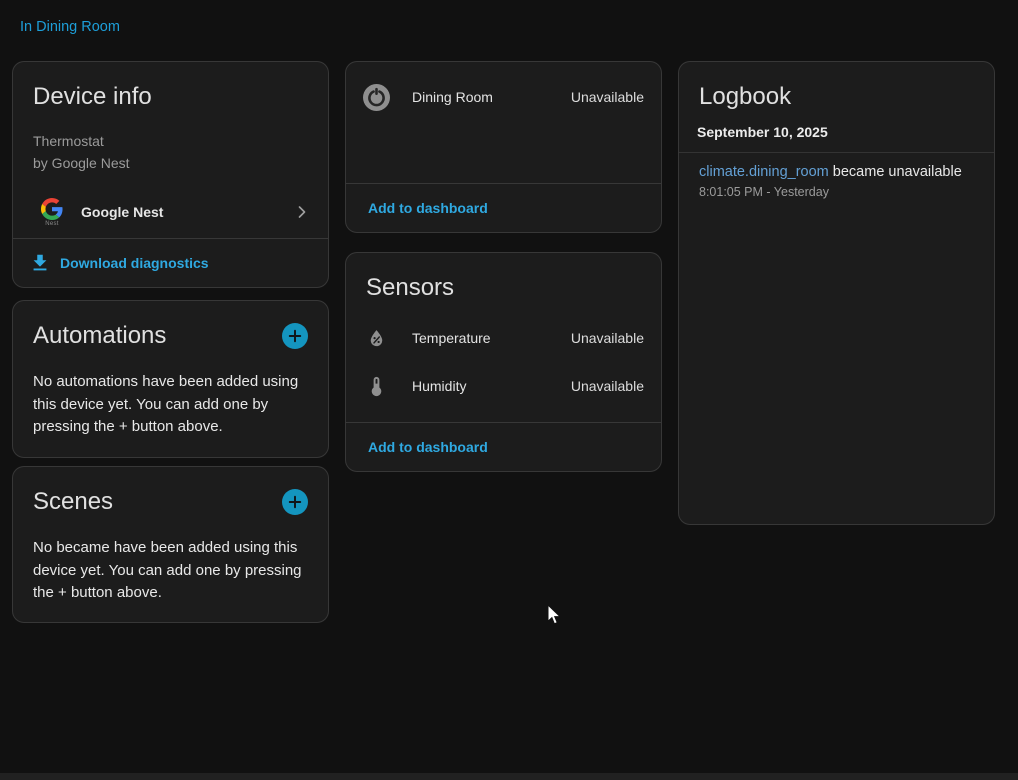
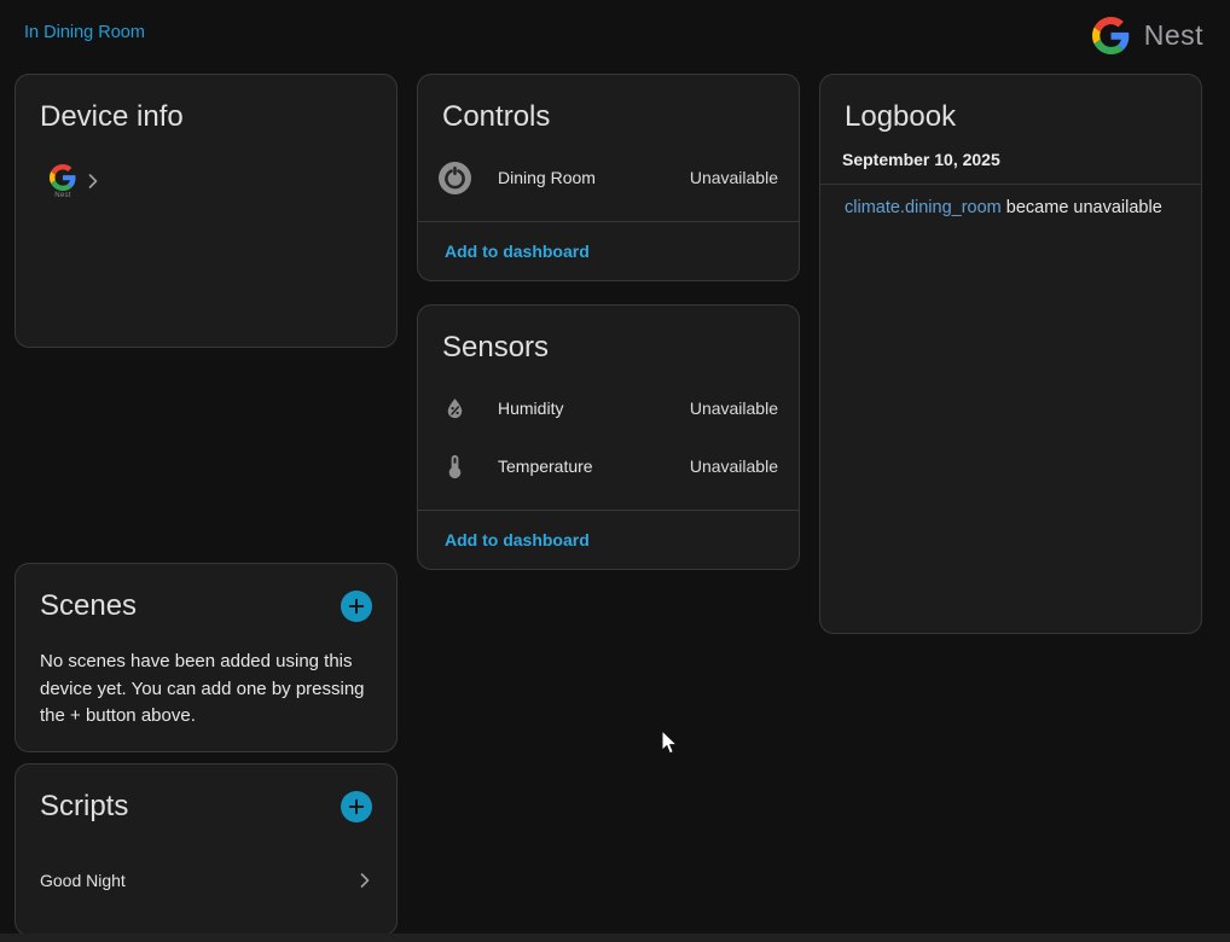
  In Dining Room
+ Nest
  Device info
- Thermostat
- by Google Nest
- Google Nest
- Download diagnostics
- Automations
- No automations have been added using this device yet. You can add one by pressing the + button above.
  Scenes
- No became have been added using this device yet. You can add one by pressing the + button above.
+ No scenes have been added using this device yet. You can add one by pressing the + button above.
+ Scripts
+ Good Night
+ Controls
  Dining Room
  Unavailable
  Add to dashboard
  Sensors
- Temperature
+ Humidity
  Unavailable
- Humidity
+ Temperature
  Unavailable
  Add to dashboard
  Logbook
  September 10, 2025
  climate.dining_room became unavailable
- 8:01:05 PM - Yesterday
